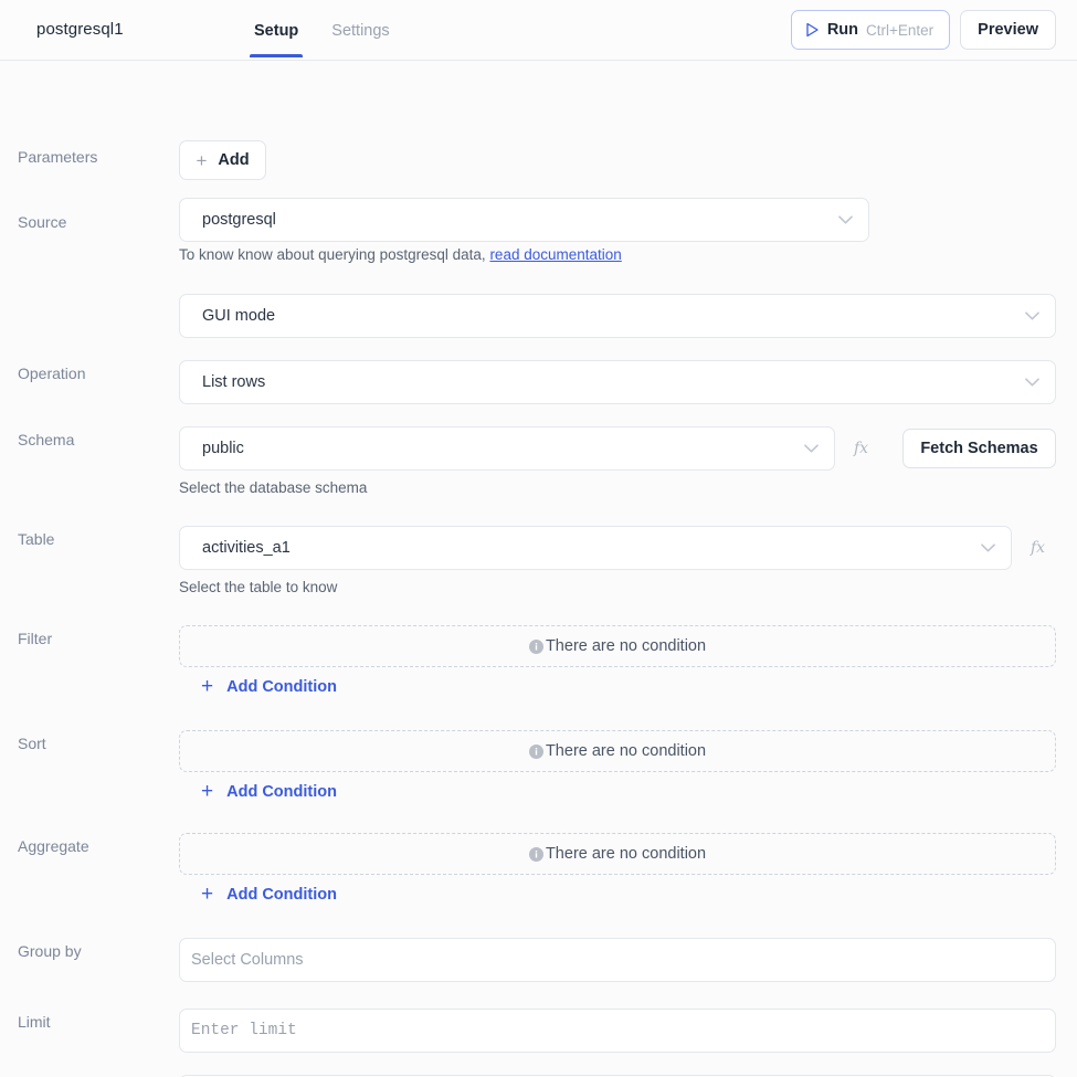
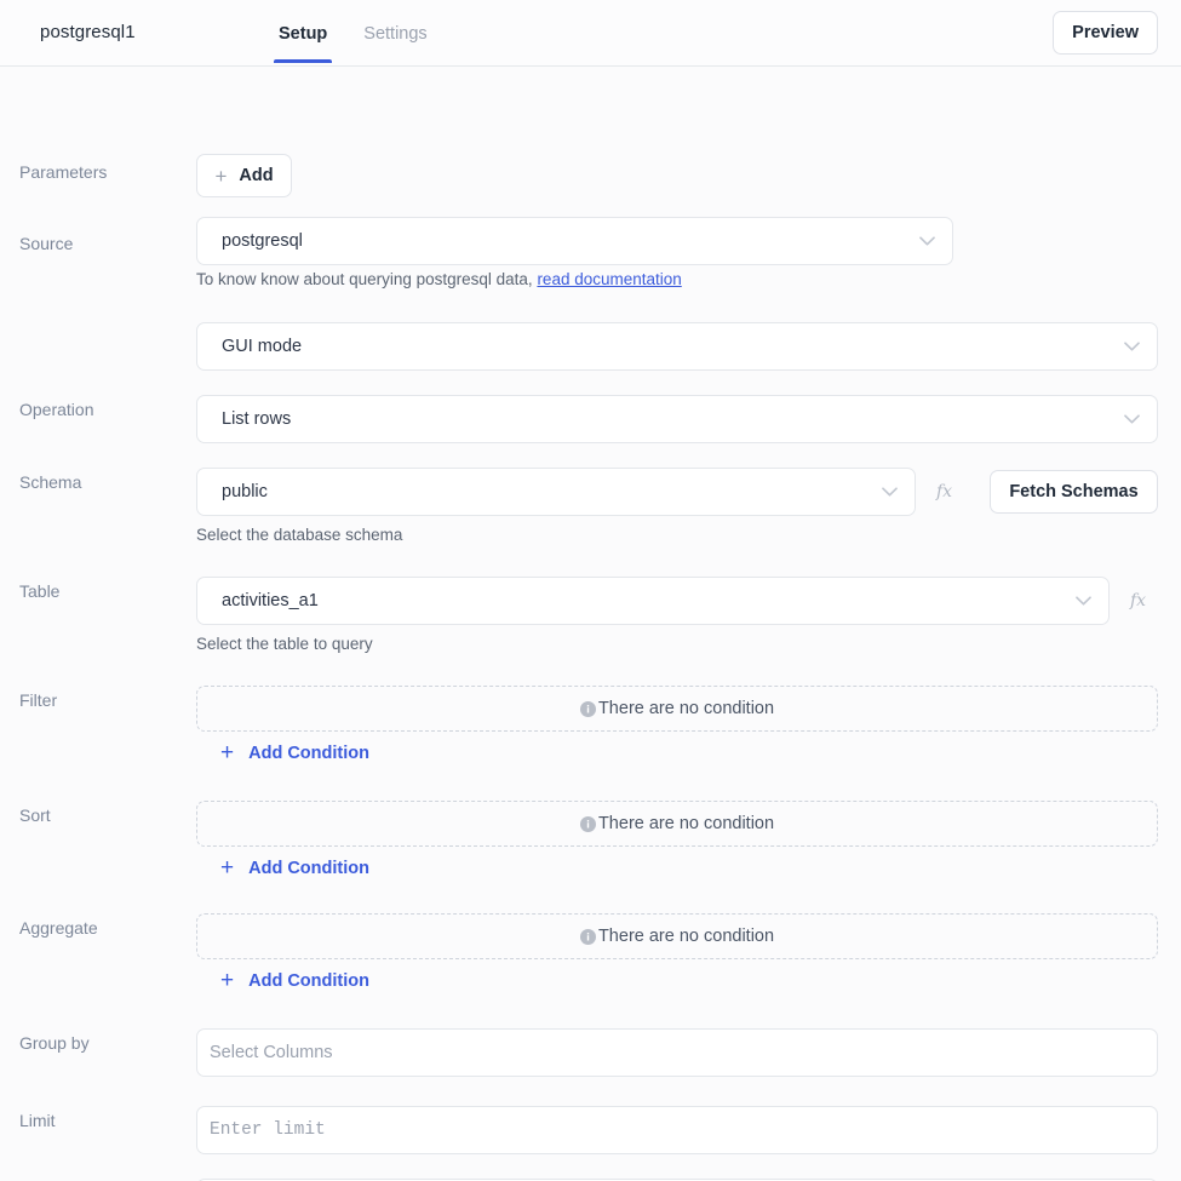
  postgresql1
  Setup
  Settings
- Run
- Ctrl+Enter
  Preview
  Parameters
  +
  Add
  Source
  postgresql
  To know know about querying postgresql data, read documentation
  GUI mode
  Operation
  List rows
  Schema
  public
  fx
  Fetch Schemas
  Select the database schema
  Table
  activities_a1
  fx
- Select the table to know
+ Select the table to query
  Filter
  There are no condition
  +
  Add Condition
  Sort
  There are no condition
  +
  Add Condition
  Aggregate
  There are no condition
  +
  Add Condition
  Group by
  Select Columns
  Limit
  Enter limit
